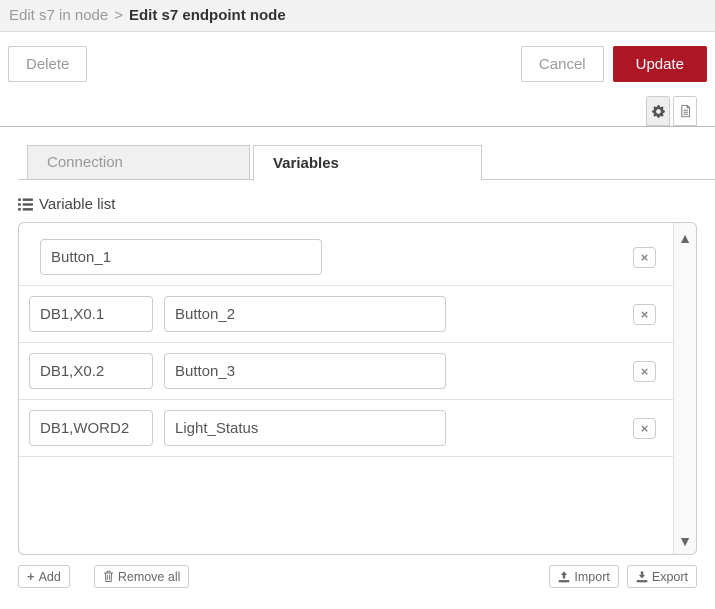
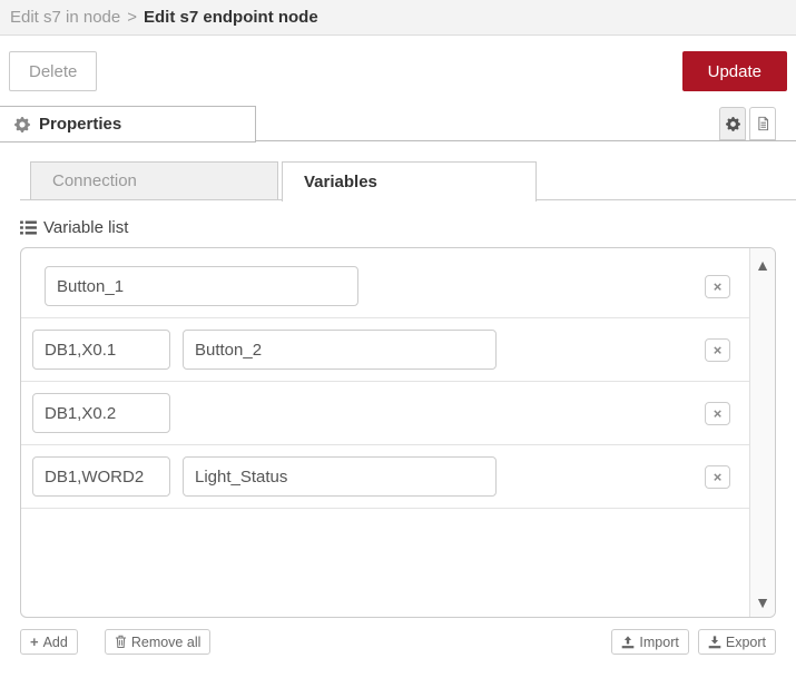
  Edit s7 in node
  >
  Edit s7 endpoint node
  Delete
- Cancel
  Update
+ Properties
  Connection
  Variables
  Variable list
  Button_1
  ×
  DB1,X0.1
  Button_2
  ×
  DB1,X0.2
- Button_3
  ×
  DB1,WORD2
  Light_Status
  ×
  ▲
  ▼
  +
  Add
  Remove all
  Import
  Export
